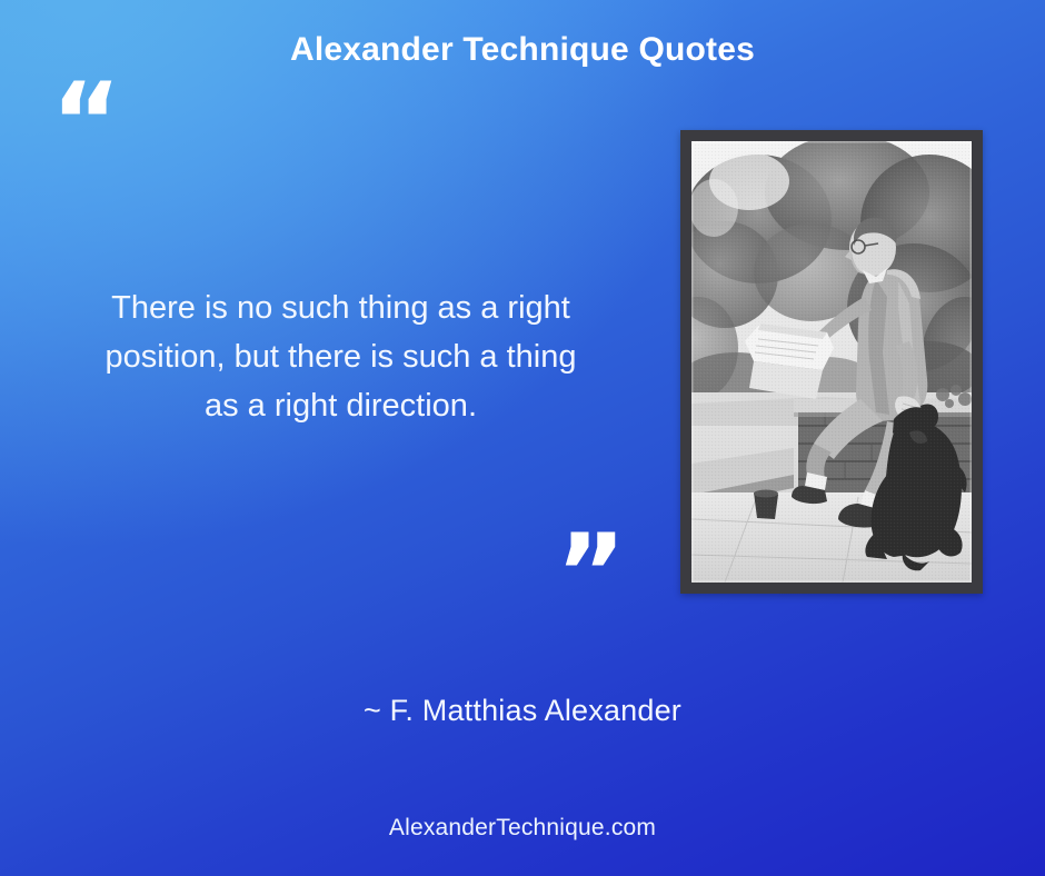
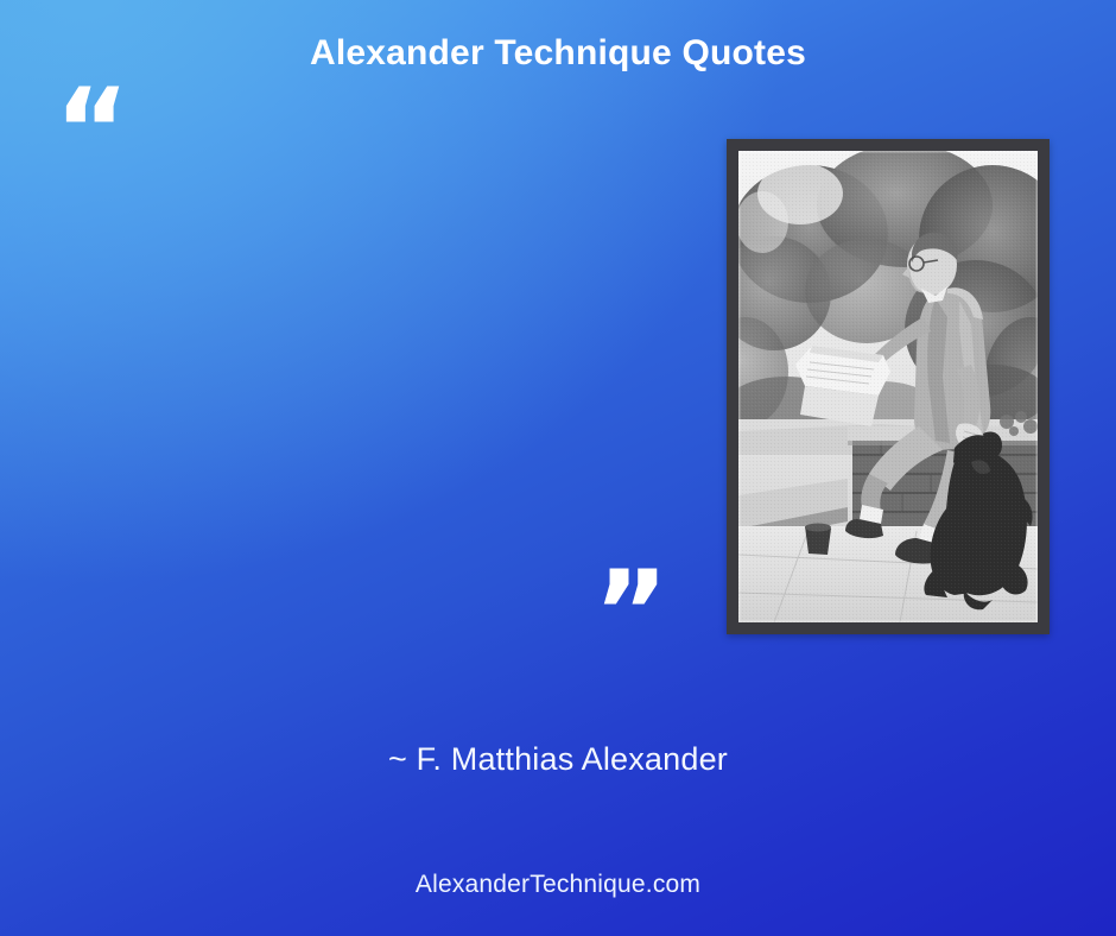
  Alexander Technique Quotes
  “
- There is no such thing as a right
- position, but there is such a thing
- as a right direction.
  ”
  ~ F. Matthias Alexander
  AlexanderTechnique.com
